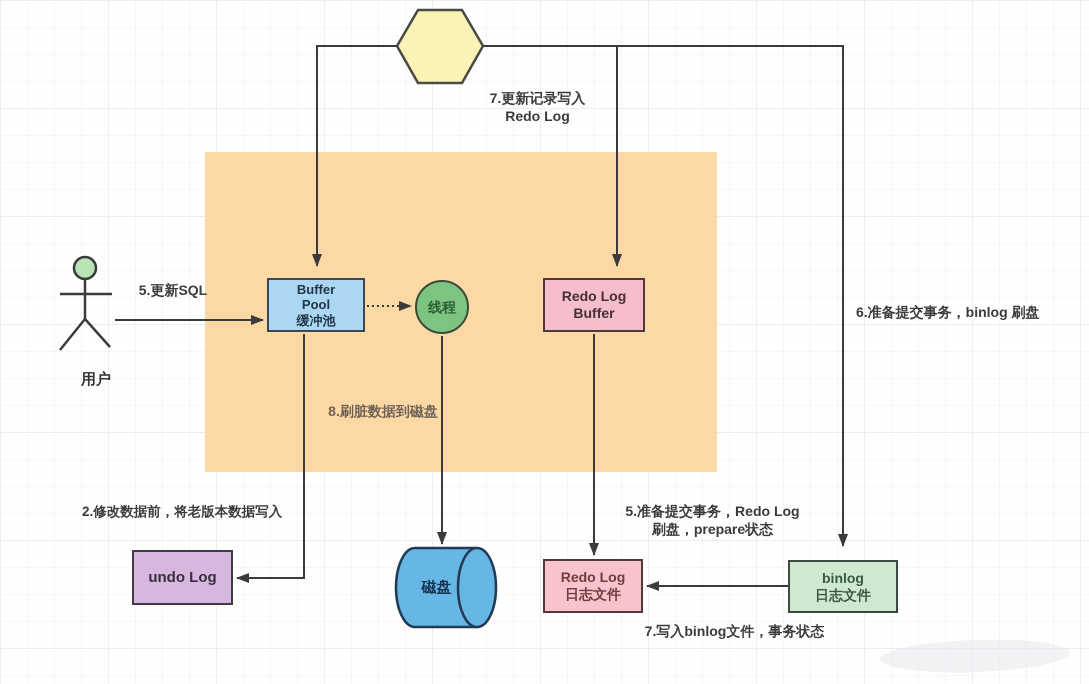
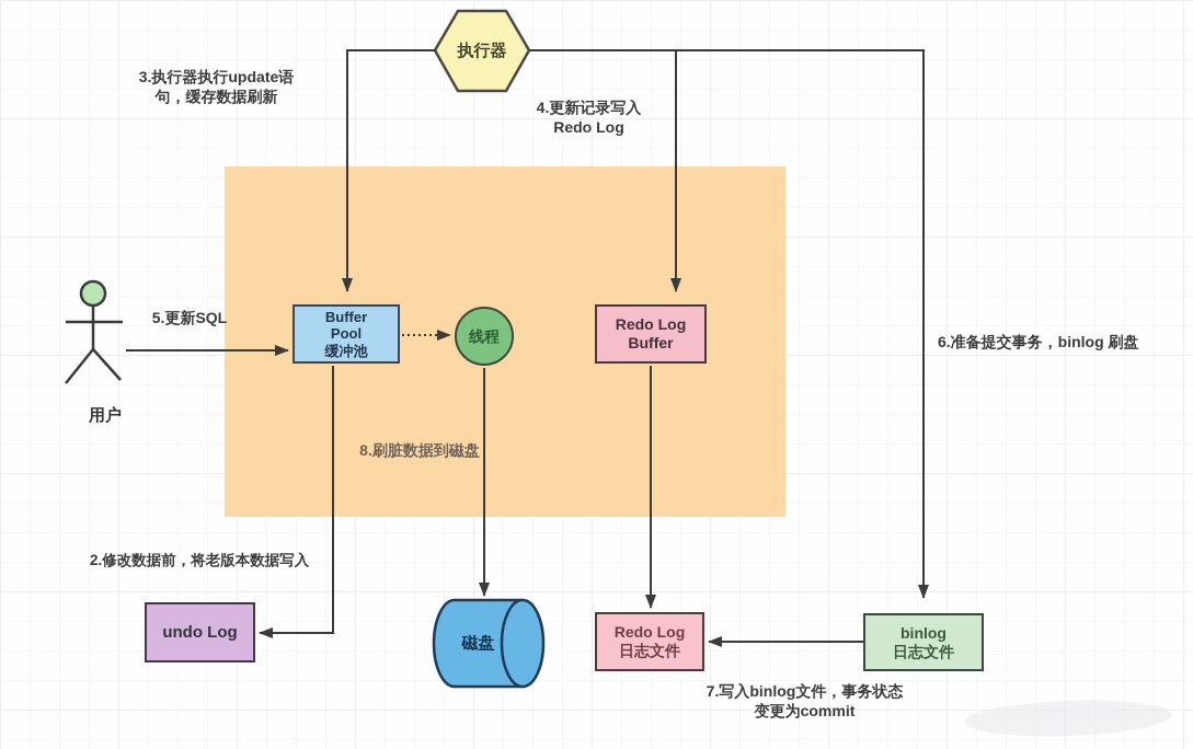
+ 执行器
  Buffer
  Pool
  缓冲池
  线程
  Redo Log
  Buffer
  undo Log
  磁盘
  Redo Log
  日志文件
  binlog
  日志文件
  用户
  5.更新SQL
  2.修改数据前，将老版本数据写入
+ 3.执行器执行update语
+ 句，缓存数据刷新
- 7.更新记录写入
+ 4.更新记录写入
  Redo Log
- 5.准备提交事务，Redo Log
- 刷盘，prepare状态
  6.准备提交事务，binlog 刷盘
  7.写入binlog文件，事务状态
+ 变更为commit
  8.刷脏数据到磁盘
